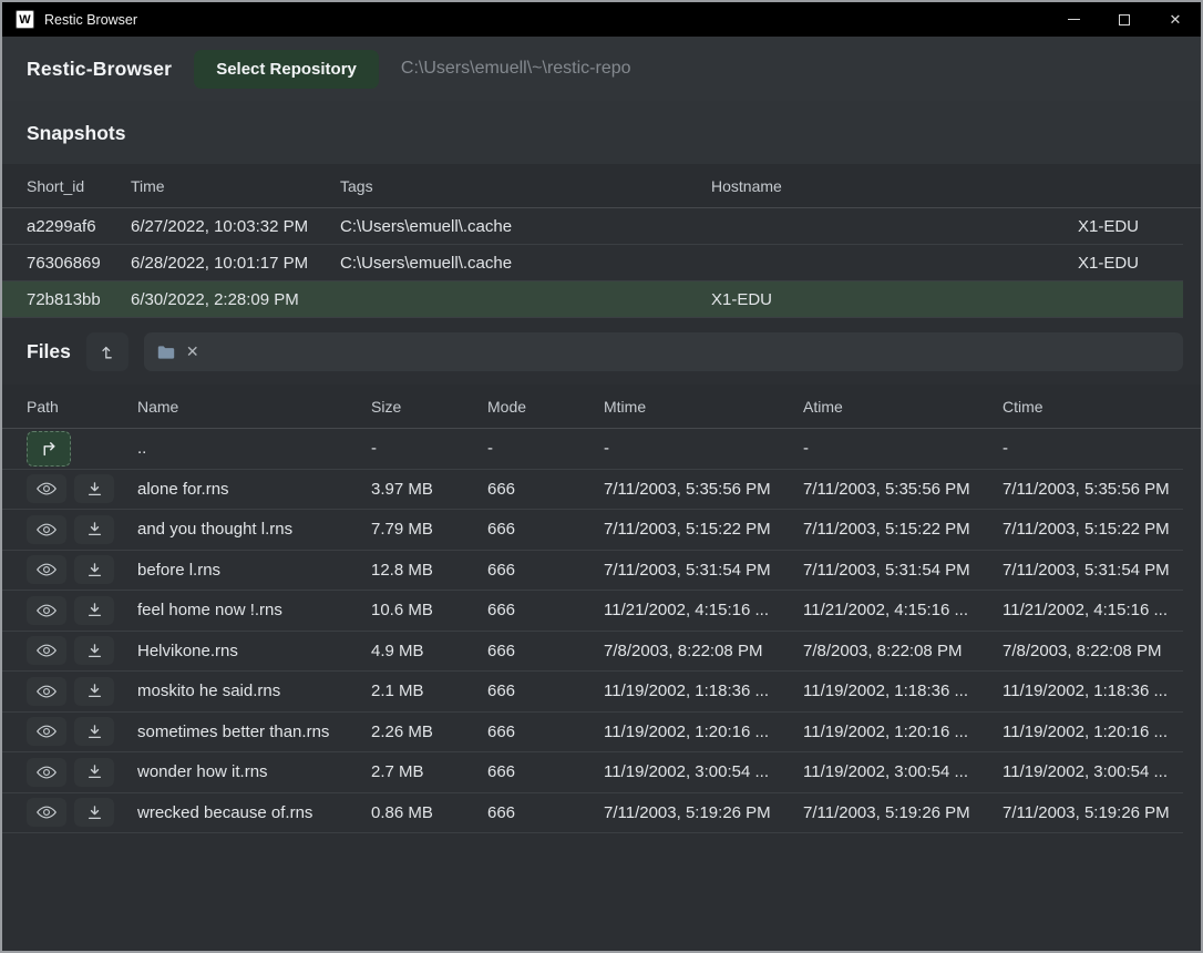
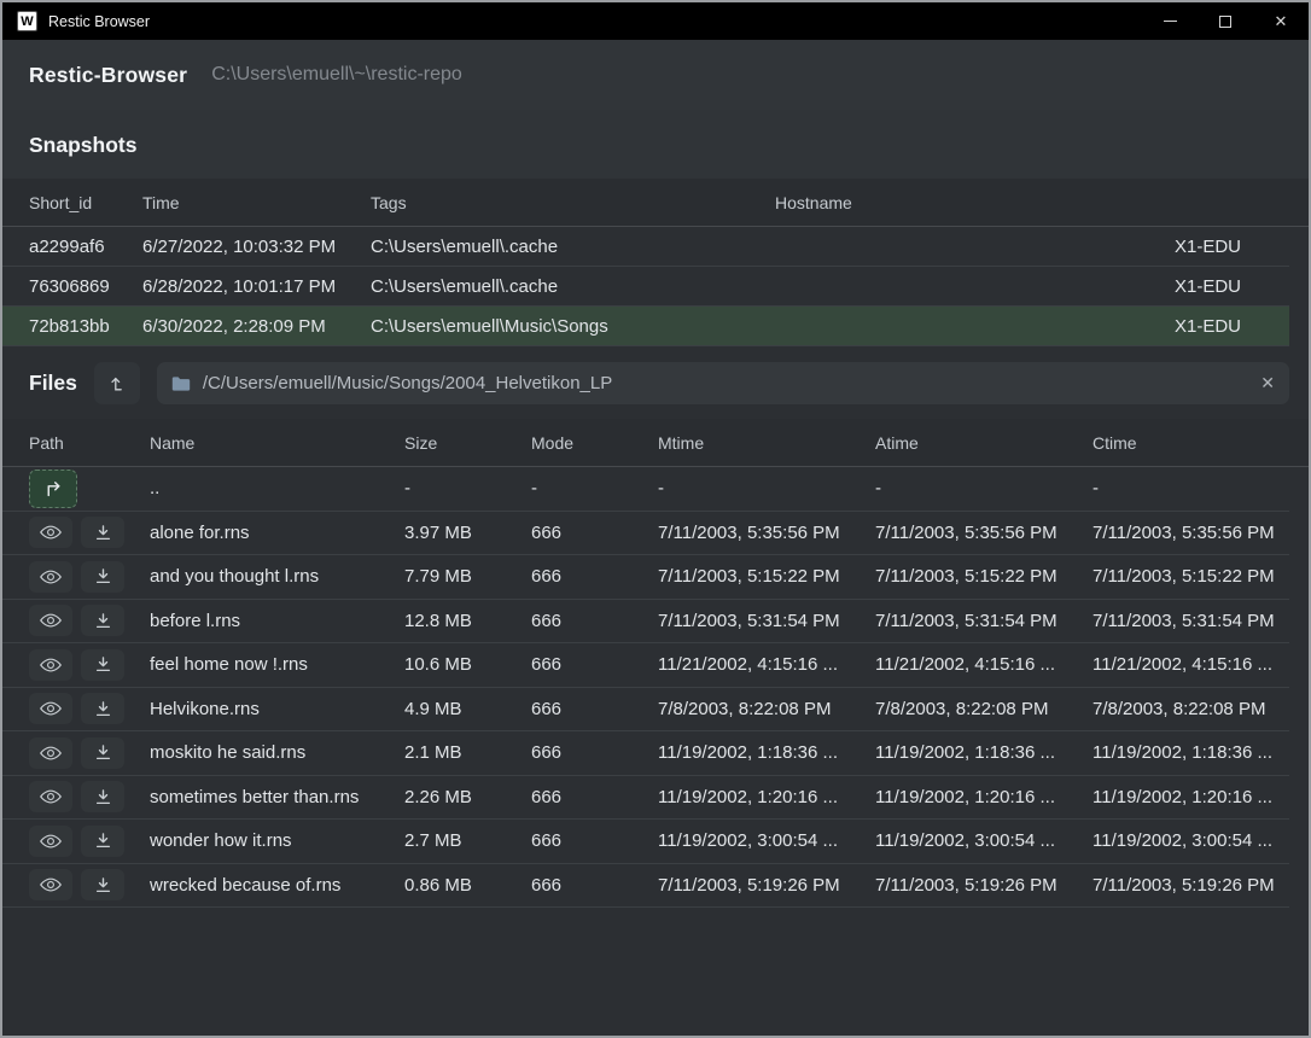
  W
  Restic Browser
  ✕
  Restic-Browser
- Select Repository
  C:\Users\emuell\~\restic-repo
  Snapshots
  Short_id
  Time
  Tags
  Hostname
  a2299af6
  6/27/2022, 10:03:32 PM
  C:\Users\emuell\.cache
  X1-EDU
  76306869
  6/28/2022, 10:01:17 PM
  C:\Users\emuell\.cache
  X1-EDU
  72b813bb
  6/30/2022, 2:28:09 PM
+ C:\Users\emuell\Music\Songs
  X1-EDU
  Files
+ /C/Users/emuell/Music/Songs/2004_Helvetikon_LP
  ✕
  Path
  Name
  Size
  Mode
  Mtime
  Atime
  Ctime
  ..
  -
  -
  -
  -
  -
  alone for.rns
  3.97 MB
  666
  7/11/2003, 5:35:56 PM
  7/11/2003, 5:35:56 PM
  7/11/2003, 5:35:56 PM
  and you thought l.rns
  7.79 MB
  666
  7/11/2003, 5:15:22 PM
  7/11/2003, 5:15:22 PM
  7/11/2003, 5:15:22 PM
  before l.rns
  12.8 MB
  666
  7/11/2003, 5:31:54 PM
  7/11/2003, 5:31:54 PM
  7/11/2003, 5:31:54 PM
  feel home now !.rns
  10.6 MB
  666
  11/21/2002, 4:15:16 ...
  11/21/2002, 4:15:16 ...
  11/21/2002, 4:15:16 ...
  Helvikone.rns
  4.9 MB
  666
  7/8/2003, 8:22:08 PM
  7/8/2003, 8:22:08 PM
  7/8/2003, 8:22:08 PM
  moskito he said.rns
  2.1 MB
  666
  11/19/2002, 1:18:36 ...
  11/19/2002, 1:18:36 ...
  11/19/2002, 1:18:36 ...
  sometimes better than.rns
  2.26 MB
  666
  11/19/2002, 1:20:16 ...
  11/19/2002, 1:20:16 ...
  11/19/2002, 1:20:16 ...
  wonder how it.rns
  2.7 MB
  666
  11/19/2002, 3:00:54 ...
  11/19/2002, 3:00:54 ...
  11/19/2002, 3:00:54 ...
  wrecked because of.rns
  0.86 MB
  666
  7/11/2003, 5:19:26 PM
  7/11/2003, 5:19:26 PM
  7/11/2003, 5:19:26 PM
